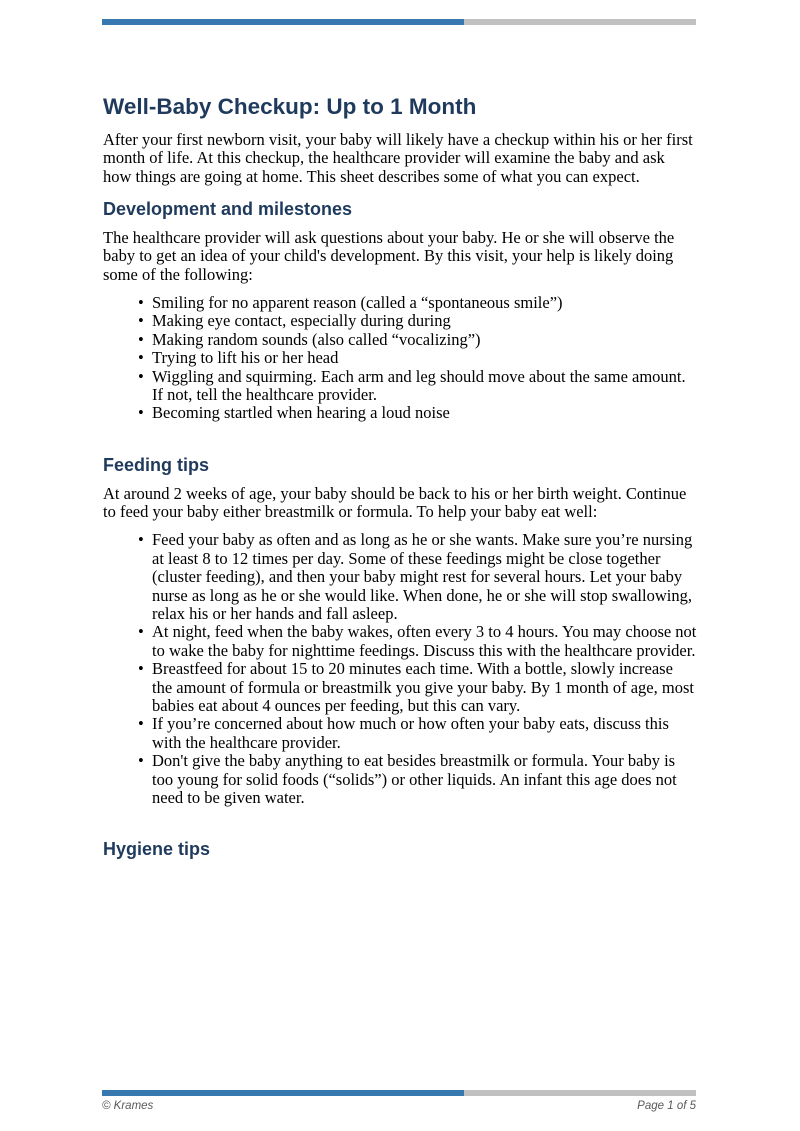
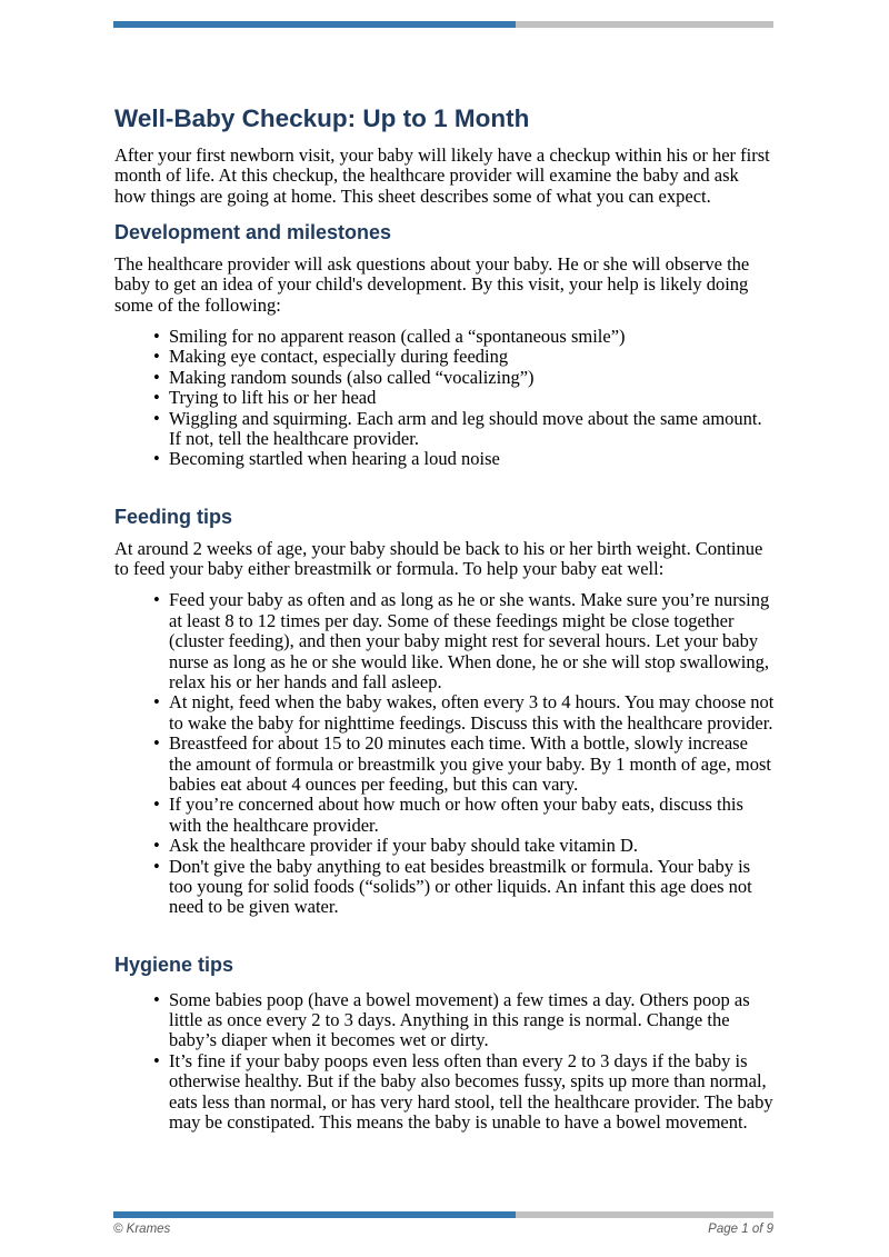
  Well-Baby Checkup: Up to 1 Month
  After your first newborn visit, your baby will likely have a checkup within his or her first month of life. At this checkup, the healthcare provider will examine the baby and ask how things are going at home. This sheet describes some of what you can expect.
  Development and milestones
  The healthcare provider will ask questions about your baby. He or she will observe the baby to get an idea of your child's development. By this visit, your help is likely doing some of the following:
  Smiling for no apparent reason (called a “spontaneous smile”)
- Making eye contact, especially during during
+ Making eye contact, especially during feeding
  Making random sounds (also called “vocalizing”)
  Trying to lift his or her head
  Wiggling and squirming. Each arm and leg should move about the same amount. If not, tell the healthcare provider.
  Becoming startled when hearing a loud noise
  Feeding tips
  At around 2 weeks of age, your baby should be back to his or her birth weight. Continue to feed your baby either breastmilk or formula. To help your baby eat well:
  Feed your baby as often and as long as he or she wants. Make sure you’re nursing at least 8 to 12 times per day. Some of these feedings might be close together (cluster feeding), and then your baby might rest for several hours. Let your baby nurse as long as he or she would like. When done, he or she will stop swallowing, relax his or her hands and fall asleep.
  At night, feed when the baby wakes, often every 3 to 4 hours. You may choose not to wake the baby for nighttime feedings. Discuss this with the healthcare provider.
  Breastfeed for about 15 to 20 minutes each time. With a bottle, slowly increase the amount of formula or breastmilk you give your baby. By 1 month of age, most babies eat about 4 ounces per feeding, but this can vary.
  If you’re concerned about how much or how often your baby eats, discuss this with the healthcare provider.
+ Ask the healthcare provider if your baby should take vitamin D.
  Don't give the baby anything to eat besides breastmilk or formula. Your baby is too young for solid foods (“solids”) or other liquids. An infant this age does not need to be given water.
  Hygiene tips
+ Some babies poop (have a bowel movement) a few times a day. Others poop as little as once every 2 to 3 days. Anything in this range is normal. Change the baby’s diaper when it becomes wet or dirty.
+ It’s fine if your baby poops even less often than every 2 to 3 days if the baby is otherwise healthy. But if the baby also becomes fussy, spits up more than normal, eats less than normal, or has very hard stool, tell the healthcare provider. The baby may be constipated. This means the baby is unable to have a bowel movement.
  © Krames
- Page 1 of 5
+ Page 1 of 9
